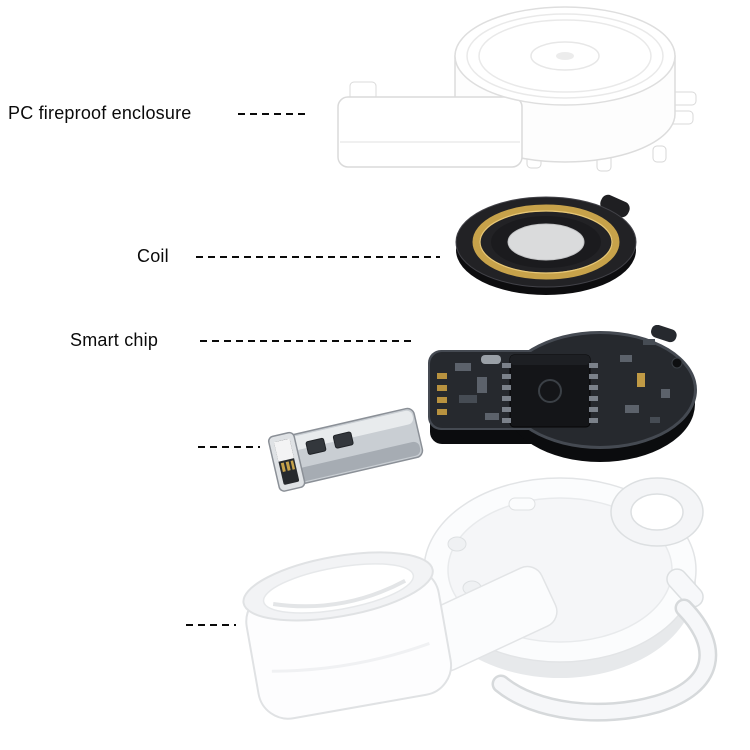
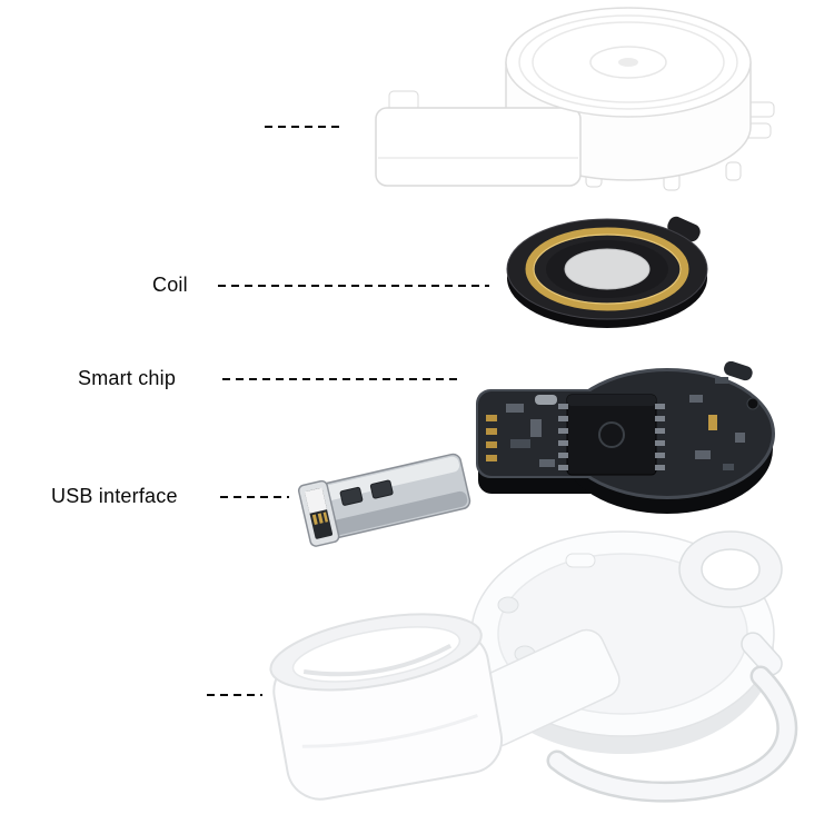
- PC fireproof enclosure
  Coil
  Smart chip
+ USB interface
